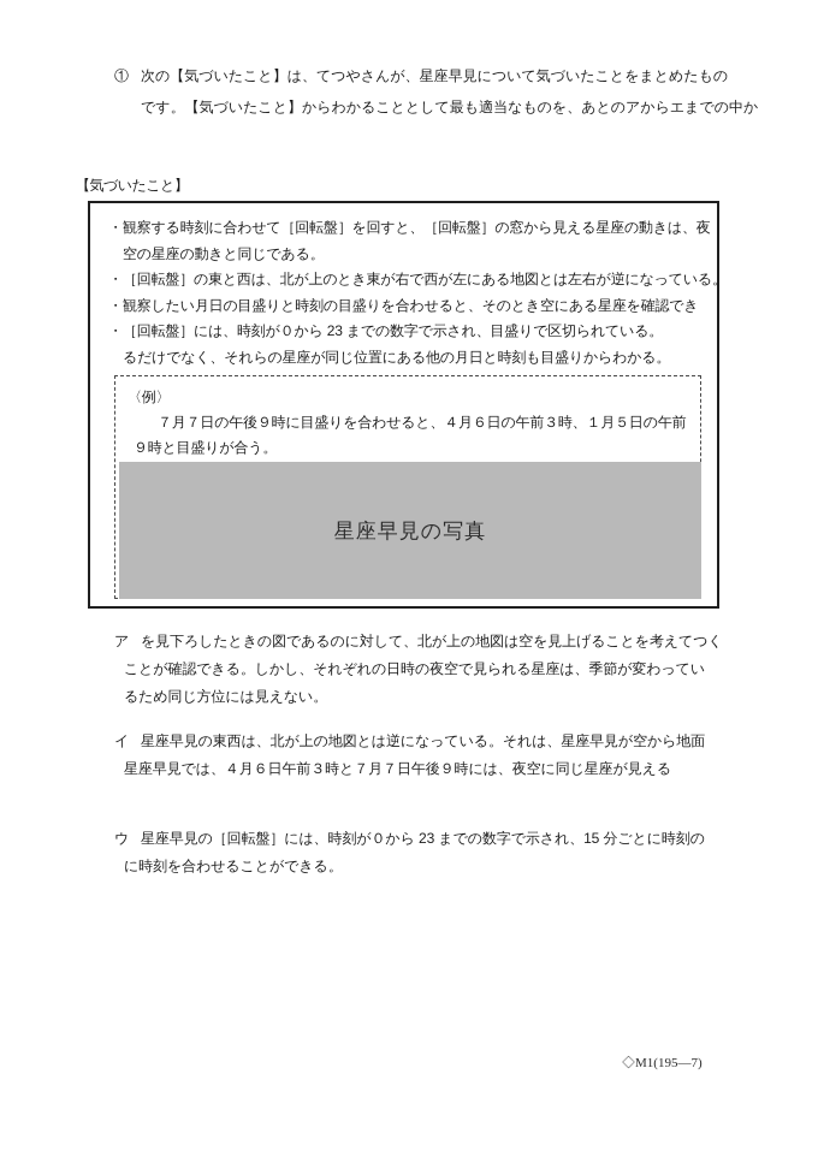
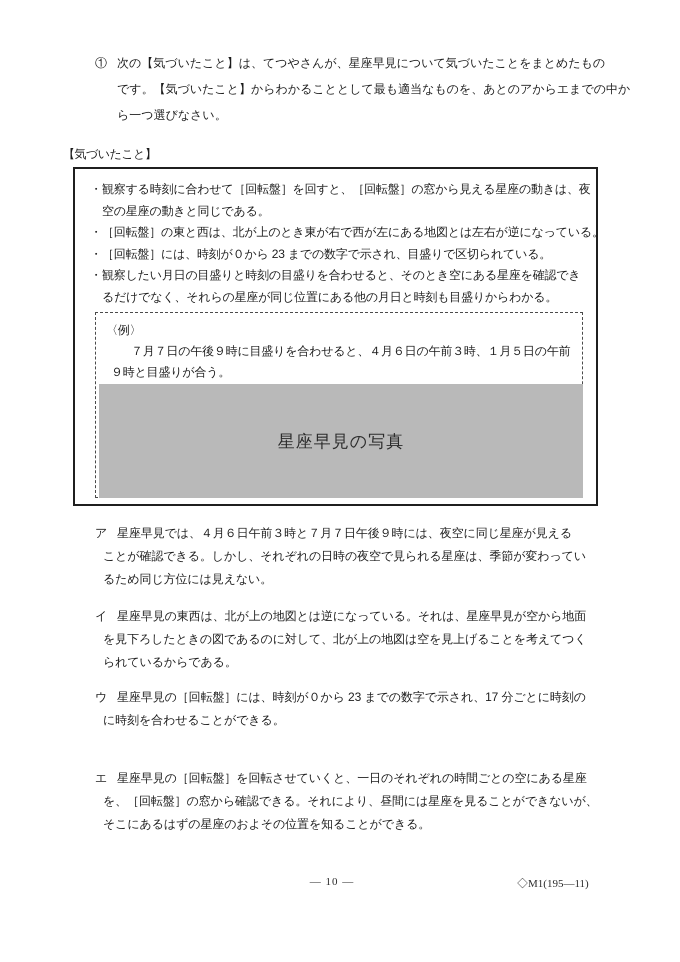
  ①
  次の【気づいたこと】は、てつやさんが、星座早見について気づいたことをまとめたもの
  です。【気づいたこと】からわかることとして最も適当なものを、あとのアからエまでの中か
+ ら一つ選びなさい。
  【気づいたこと】
  ・
  観察する時刻に合わせて［回転盤］を回すと、［回転盤］の窓から見える星座の動きは、夜
  空の星座の動きと同じである。
  ・
  ［回転盤］の東と西は、北が上のとき東が右で西が左にある地図とは左右が逆になっている。
  ・
- 観察したい月日の目盛りと時刻の目盛りを合わせると、そのとき空にある星座を確認でき
+ ［回転盤］には、時刻が０から 23 までの数字で示され、目盛りで区切られている。
  ・
- ［回転盤］には、時刻が０から 23 までの数字で示され、目盛りで区切られている。
+ 観察したい月日の目盛りと時刻の目盛りを合わせると、そのとき空にある星座を確認でき
  るだけでなく、それらの星座が同じ位置にある他の月日と時刻も目盛りからわかる。
  〈例〉
  ７月７日の午後９時に目盛りを合わせると、４月６日の午前３時、１月５日の午前
  ９時と目盛りが合う。
  星座早見の写真
  ア
- を見下ろしたときの図であるのに対して、北が上の地図は空を見上げることを考えてつく
+ 星座早見では、４月６日午前３時と７月７日午後９時には、夜空に同じ星座が見える
  ことが確認できる。しかし、それぞれの日時の夜空で見られる星座は、季節が変わってい
  るため同じ方位には見えない。
  イ
  星座早見の東西は、北が上の地図とは逆になっている。それは、星座早見が空から地面
- 星座早見では、４月６日午前３時と７月７日午後９時には、夜空に同じ星座が見える
+ を見下ろしたときの図であるのに対して、北が上の地図は空を見上げることを考えてつく
+ られているからである。
  ウ
- 星座早見の［回転盤］には、時刻が０から 23 までの数字で示され、15 分ごとに時刻の
+ 星座早見の［回転盤］には、時刻が０から 23 までの数字で示され、17 分ごとに時刻の
  に時刻を合わせることができる。
+ エ
+ 星座早見の［回転盤］を回転させていくと、一日のそれぞれの時間ごとの空にある星座
+ を、［回転盤］の窓から確認できる。それにより、昼間には星座を見ることができないが、
+ そこにあるはずの星座のおよその位置を知ることができる。
+ — 10 —
- ◇M1(195—7)
+ ◇M1(195—11)
